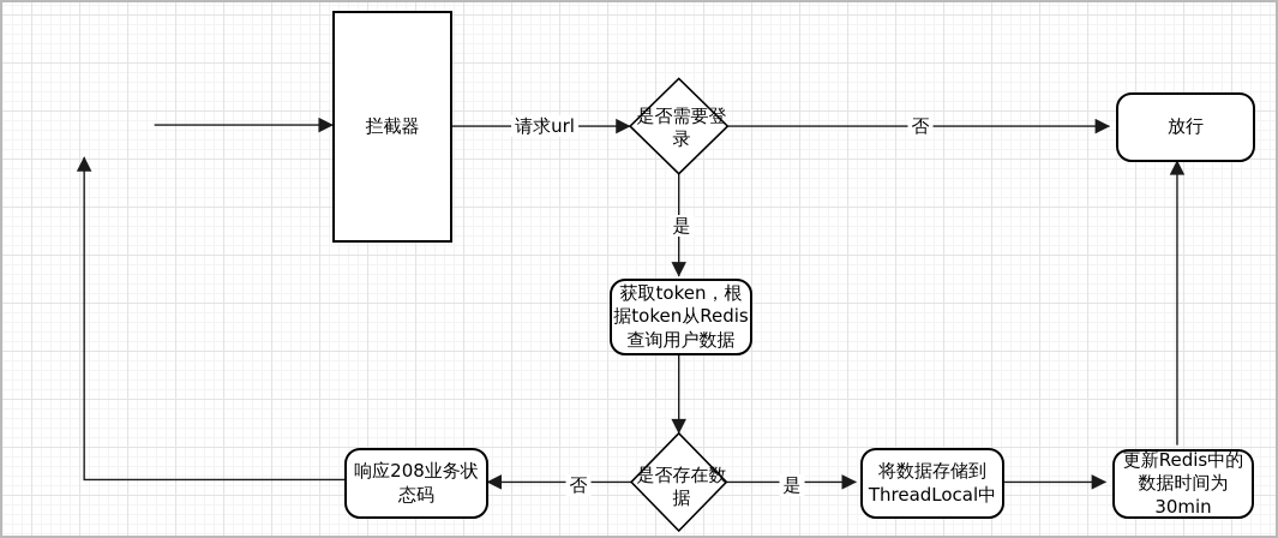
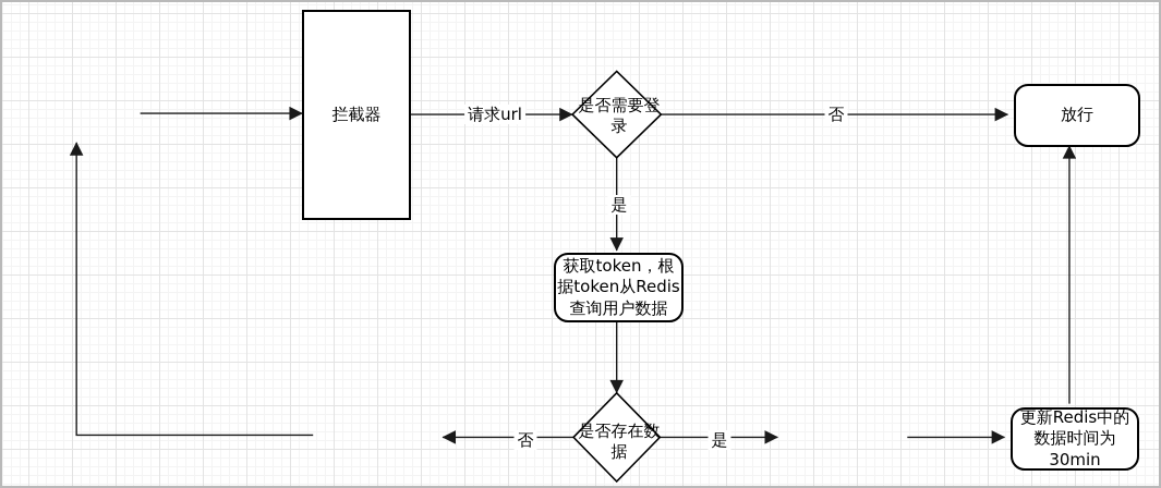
  拦截器
  放行
  获取token，根据token从Redis查询用户数据
- 响应208业务状态码
- 将数据存储到ThreadLocal中
  更新Redis中的数据时间为30min
  是否需要登录
  是否存在数据
  请求url
  否
  是
  否
  是
